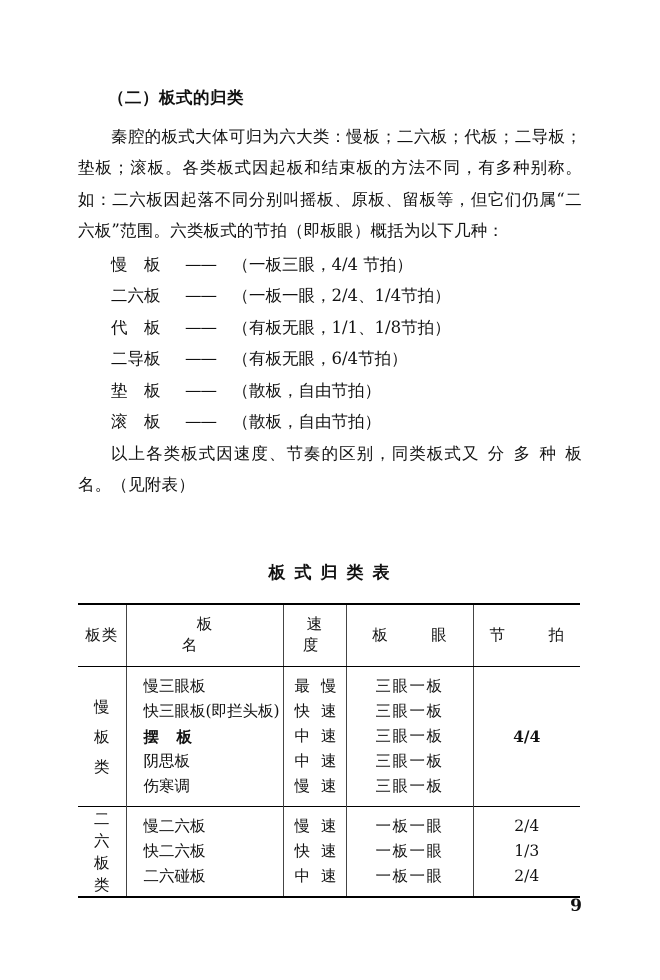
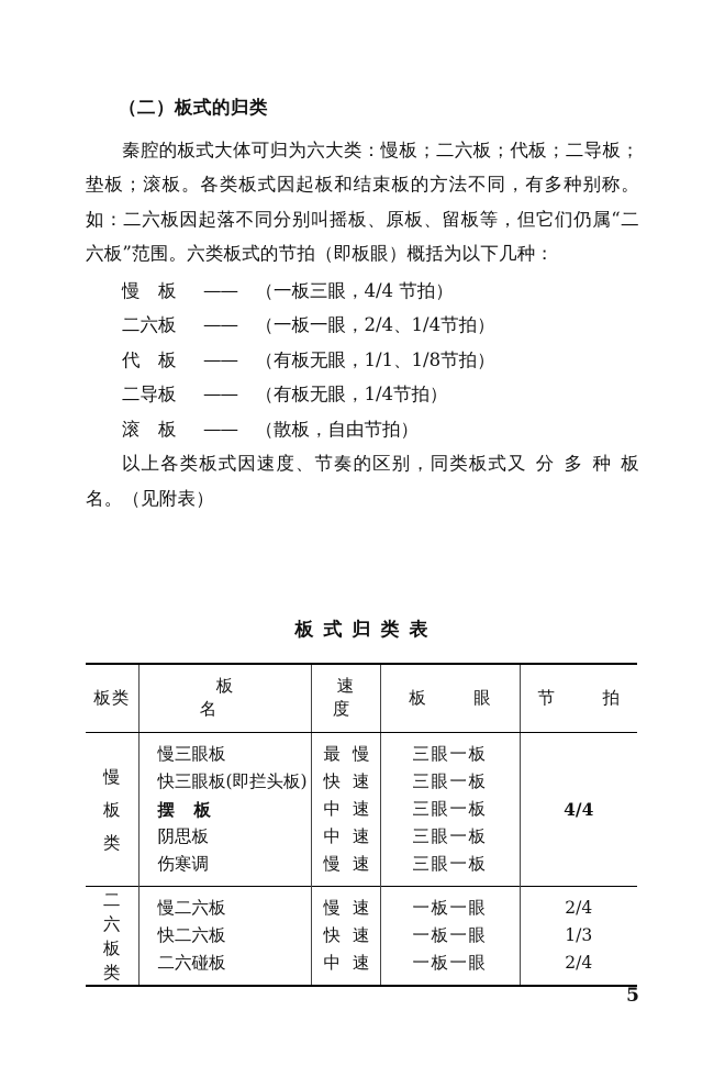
  （二）板式的归类
  秦腔的板式大体可归为六大类：慢板；二六板；代板；二导板；垫板；滚板。各类板式因起板和结束板的方法不同，有多种别称。如：二六板因起落不同分别叫摇板、原板、留板等，但它们仍属“二六板”范围。六类板式的节拍（即板眼）概括为以下几种：
  慢 板 —— （一板三眼，4/4 节拍）
  二六板 —— （一板一眼，2/4、1/4节拍）
  代 板 —— （有板无眼，1/1、1/8节拍）
- 二导板 —— （有板无眼，6/4节拍）
+ 二导板 —— （有板无眼，1/4节拍）
- 垫 板 —— （散板，自由节拍）
  滚 板 —— （散板，自由节拍）
  以上各类板式因速度、节奏的区别，同类板式又 分 多 种 板名。（见附表）
  板式归类表
  板类	板 名	速 度	板 眼	节 拍
  慢 板 类	慢三眼板 快三眼板(即拦头板) 摆 板 阴思板 伤寒调	最慢 快速 中速 中速 慢速	三眼一板 三眼一板 三眼一板 三眼一板 三眼一板	4/4
  二 六 板 类	慢二六板 快二六板 二六碰板	慢速 快速 中速	一板一眼 一板一眼 一板一眼	2/4 1/3 2/4
- 9
+ 5
